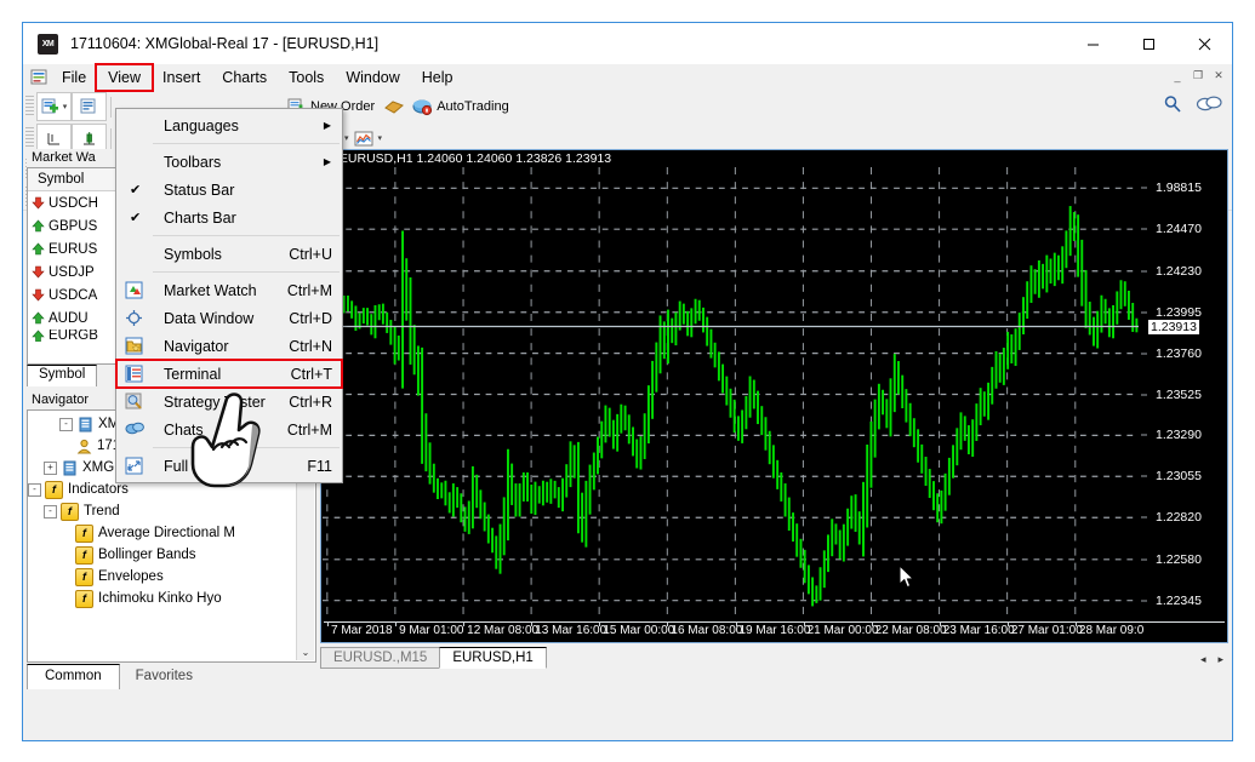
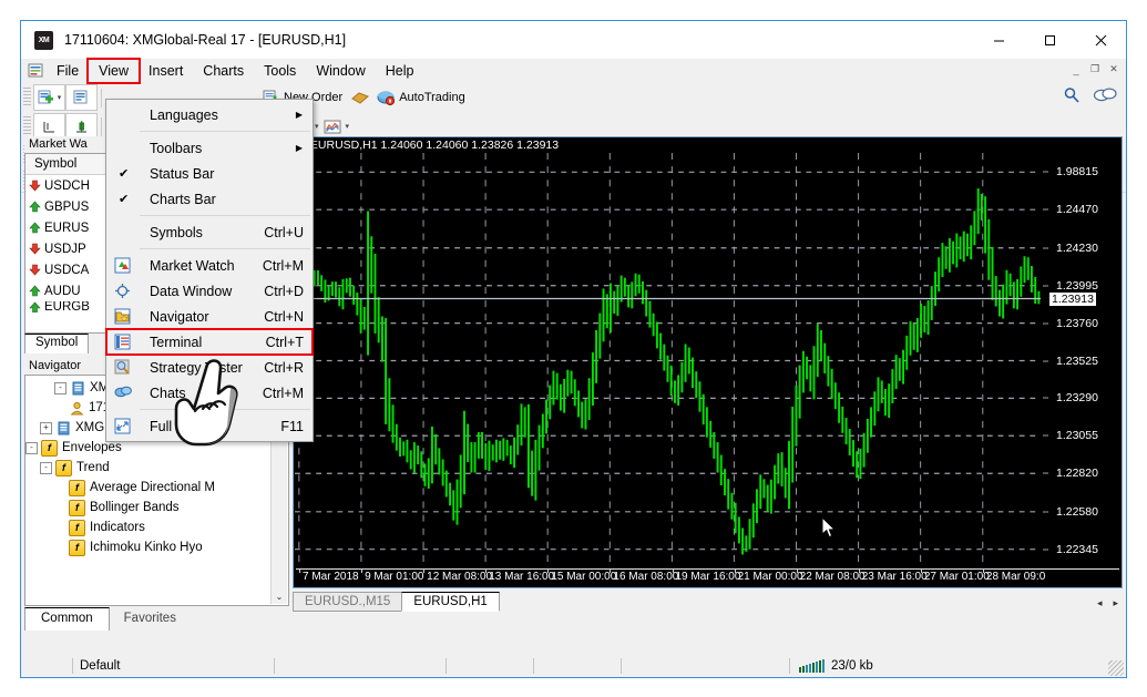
  17110604: XMGlobal-Real 17 - [EURUSD,H1]
  File
  View
  Insert
  Charts
  Tools
  Window
  Help
  _
  ❐
  ✕
  New Order
  AutoTrading
  Market Wa
  Symbol
  USDCH
  GBPUS
  EURUS
  USDJP
  USDCA
  AUDU
  EURGB
  Symbol
  Navigator
  -
  +
  -
  f
- Indicators
+ Envelopes
  -
  f
  Trend
  f
  Average Directional M
  f
  Bollinger Bands
  f
- Envelopes
+ Indicators
  f
  Ichimoku Kinko Hyo
  ⌄
  Common
  Favorites
  EURUSD,H1 1.24060 1.24060 1.23826 1.23913
  1.98815
  1.24470
  1.24230
  1.23995
  1.23760
  1.23525
  1.23290
  1.23055
  1.22820
  1.22580
  1.22345
  1.23913
  7 Mar 2018
  9 Mar 01:00
  12 Mar 08:00
  13 Mar 16:00
  15 Mar 00:00
  16 Mar 08:00
  19 Mar 16:00
  21 Mar 00:00
  22 Mar 08:00
  23 Mar 16:00
  27 Mar 01:00
  28 Mar 09:0
  EURUSD.,M15
  EURUSD,H1
  ◂
  ▸
+ Default
+ 23/0 kb
  Languages
  ▶
  Toolbars
  ▶
  ✔
  Status Bar
  ✔
  Charts Bar
  Symbols
  Ctrl+U
  Market Watch
  Ctrl+M
  Data Window
  Ctrl+D
  Navigator
  Ctrl+N
  Terminal
  Ctrl+T
  Strategyster
  Ctrl+R
  Chats
  Ctrl+M
  F11
